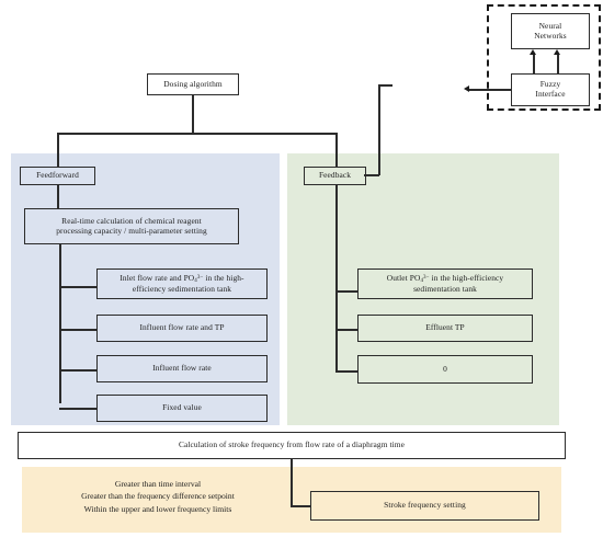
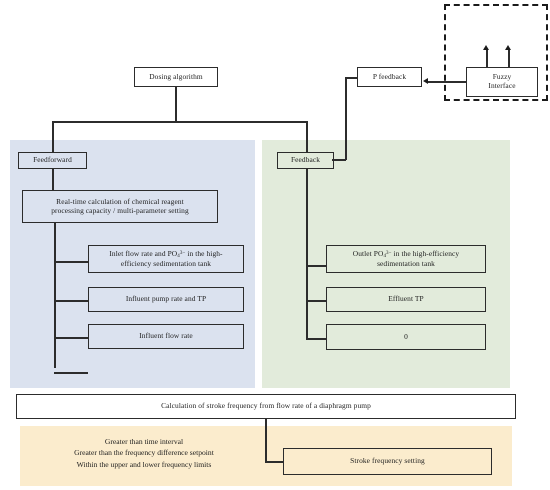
- Neural
- Networks
  Fuzzy
  Interface
  Dosing algorithm
+ P feedback
  Feedforward
  Real-time calculation of chemical reagent
  processing capacity / multi-parameter setting
  Inlet flow rate and PO in the high-
  efficiency sedimentation tank
- Influent flow rate and TP
+ Influent pump rate and TP
  Influent flow rate
- Fixed value
  Feedback
  Outlet PO in the high-efficiency
  sedimentation tank
  Effluent TP
  0
- Calculation of stroke frequency from flow rate of a diaphragm time
+ Calculation of stroke frequency from flow rate of a diaphragm pump
  Greater than time interval
  Greater than the frequency difference setpoint
  Within the upper and lower frequency limits
  Stroke frequency setting
